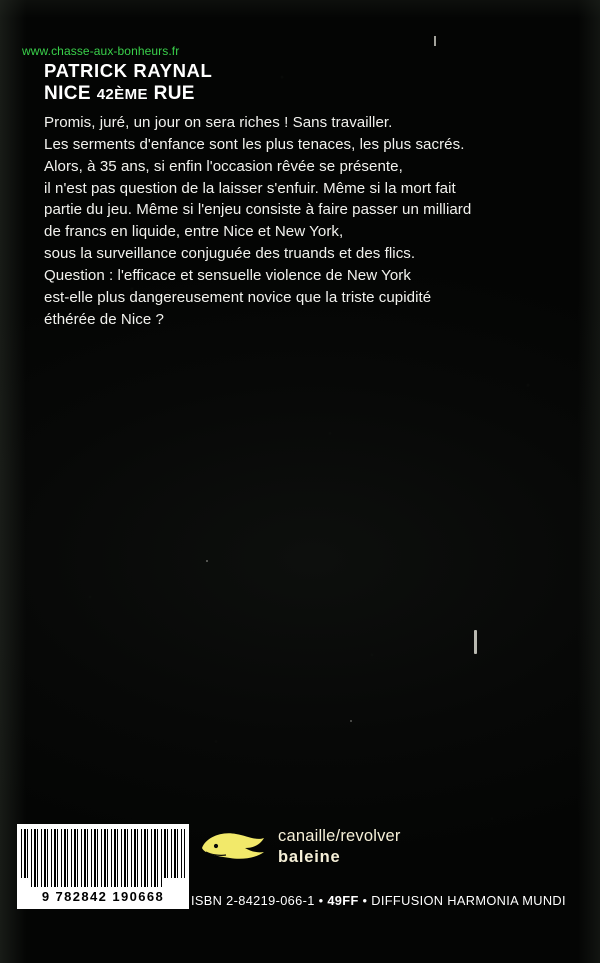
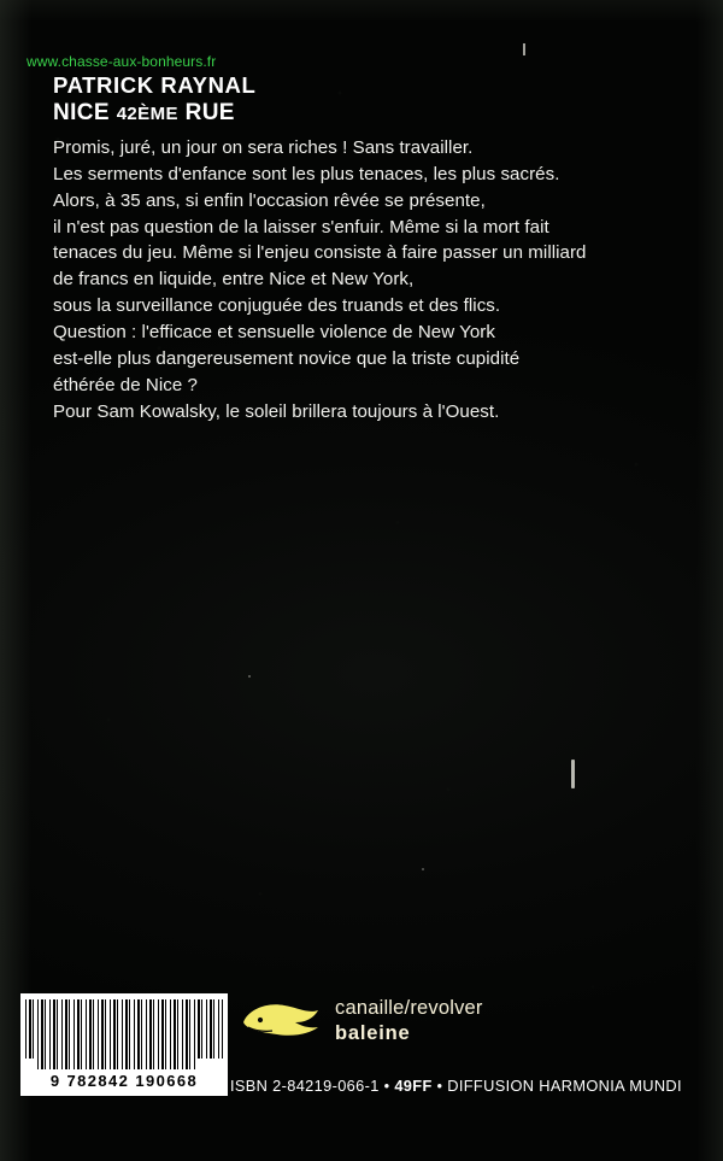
  www.chasse-aux-bonheurs.fr
  PATRICK RAYNAL
  NICE 42ÈME RUE
  Promis, juré, un jour on sera riches ! Sans travailler.
  Les serments d'enfance sont les plus tenaces, les plus sacrés.
  Alors, à 35 ans, si enfin l'occasion rêvée se présente,
  il n'est pas question de la laisser s'enfuir. Même si la mort fait
- partie du jeu. Même si l'enjeu consiste à faire passer un milliard
+ tenaces du jeu. Même si l'enjeu consiste à faire passer un milliard
  de francs en liquide, entre Nice et New York,
  sous la surveillance conjuguée des truands et des flics.
  Question : l'efficace et sensuelle violence de New York
  est-elle plus dangereusement novice que la triste cupidité
  éthérée de Nice ?
+ Pour Sam Kowalsky, le soleil brillera toujours à l'Ouest.
  9 782842 190668
  canaille/revolver
  baleine
  ISBN 2-84219-066-1 • 49FF • DIFFUSION HARMONIA MUNDI
